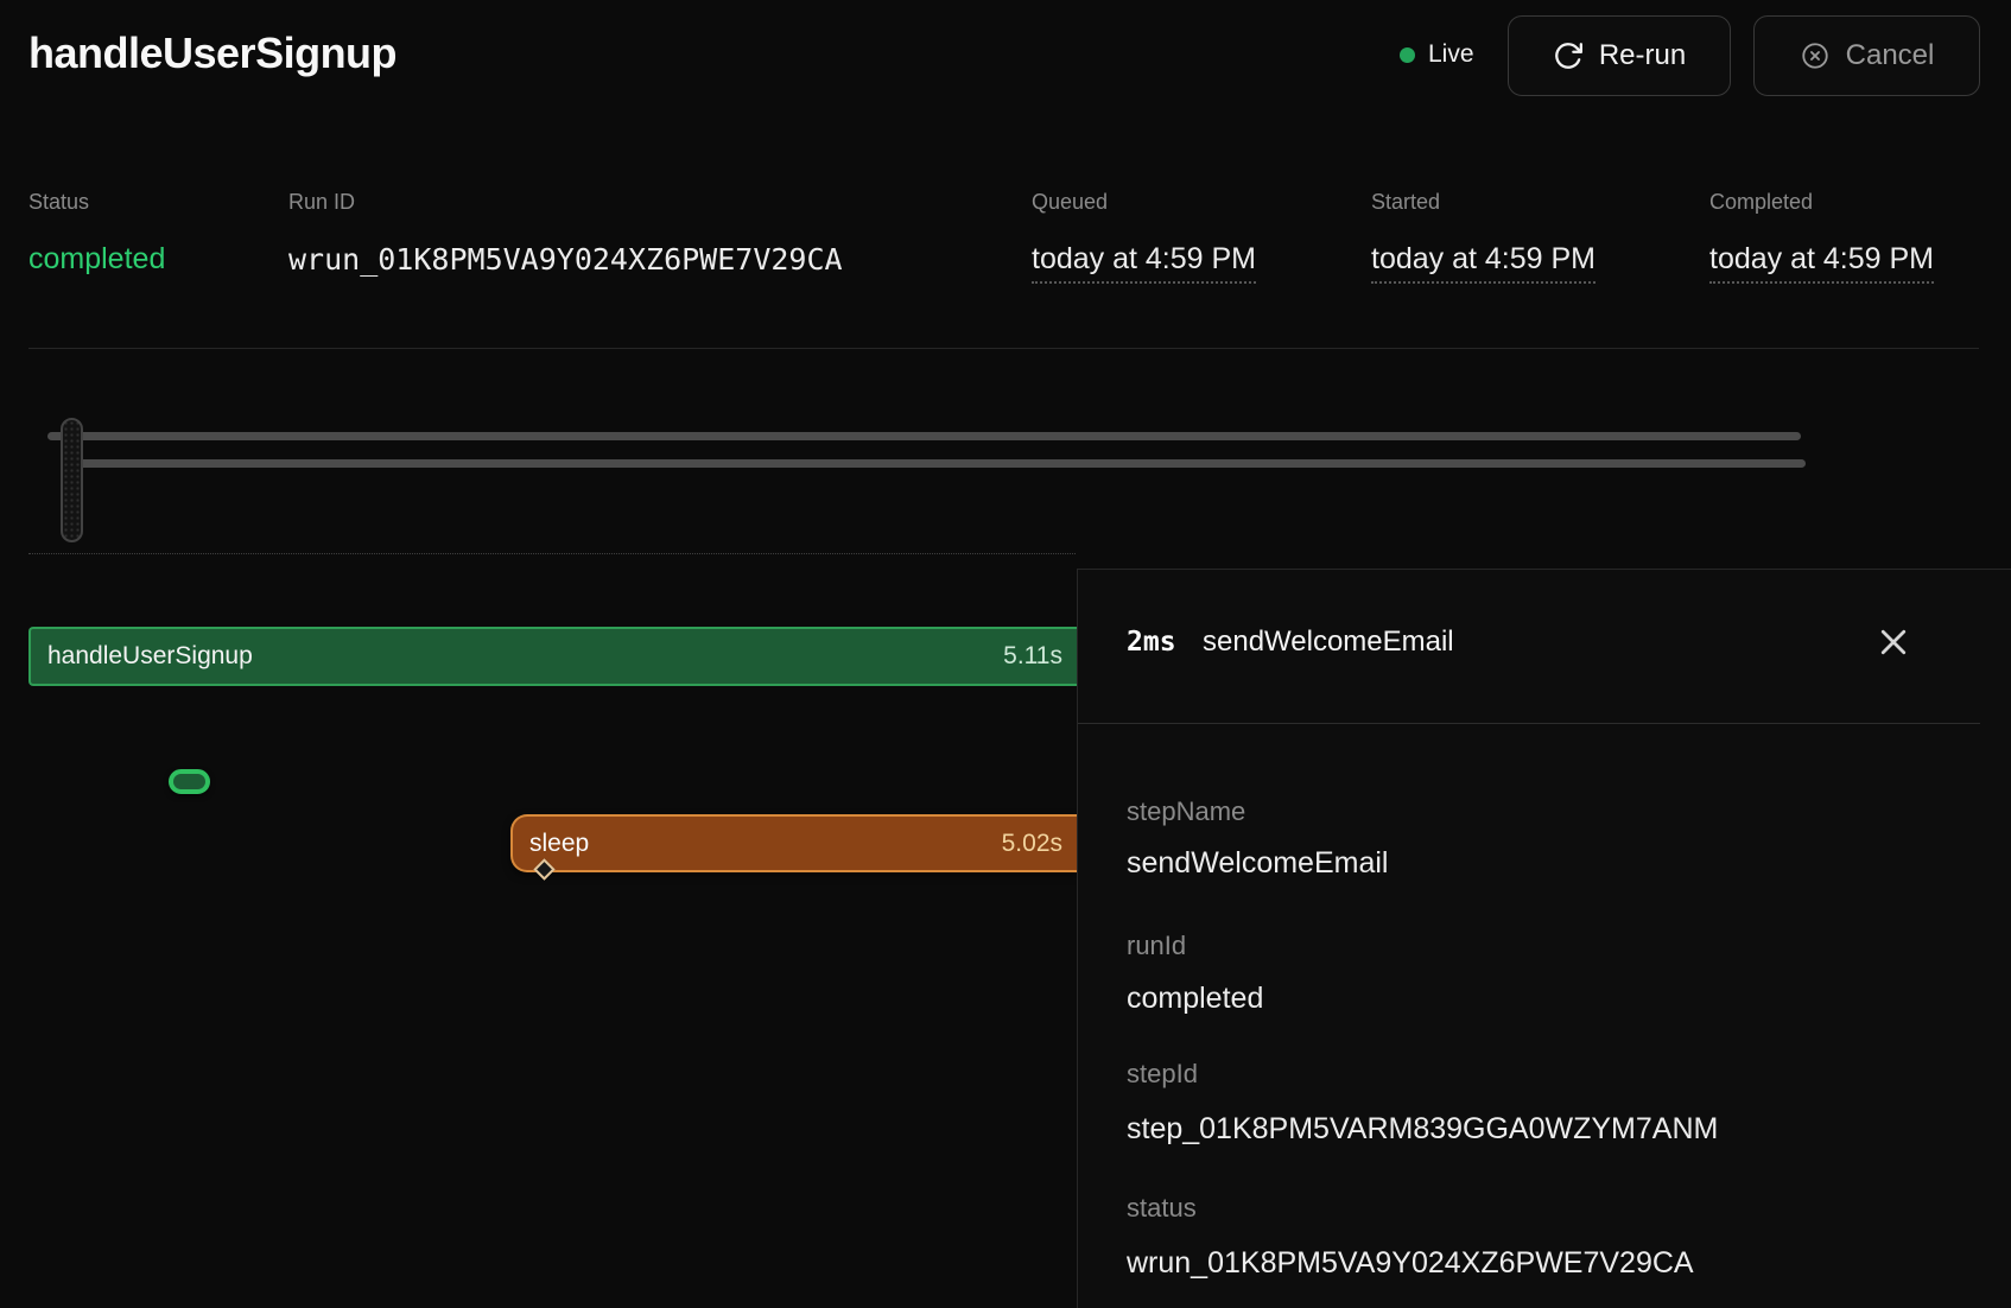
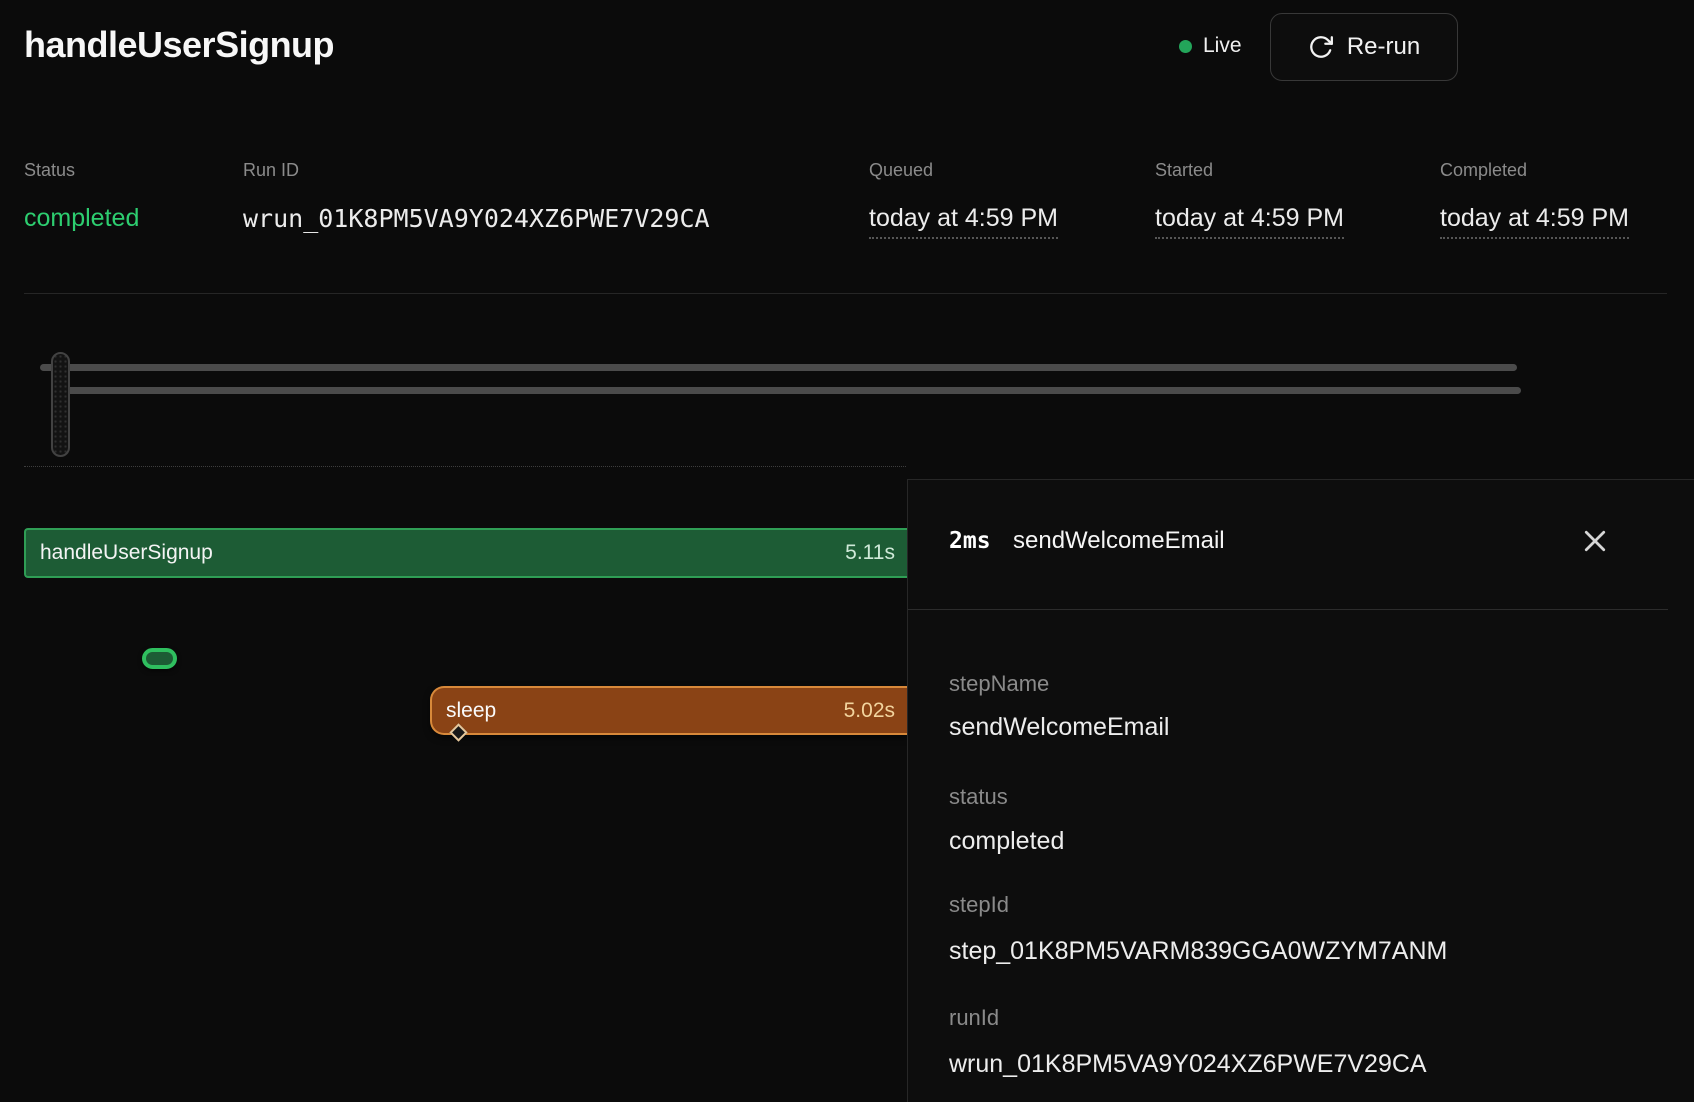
  handleUserSignup
  Live
  Re-run
- Cancel
  Status
  completed
  Run ID
  wrun_01K8PM5VA9Y024XZ6PWE7V29CA
  Queued
  today at 4:59 PM
  Started
  today at 4:59 PM
  Completed
  today at 4:59 PM
  handleUserSignup
  5.11s
  sleep
  5.02s
  2ms
  sendWelcomeEmail
  stepName
  sendWelcomeEmail
- runId
+ status
  completed
  stepId
  step_01K8PM5VARM839GGA0WZYM7ANM
- status
+ runId
  wrun_01K8PM5VA9Y024XZ6PWE7V29CA
